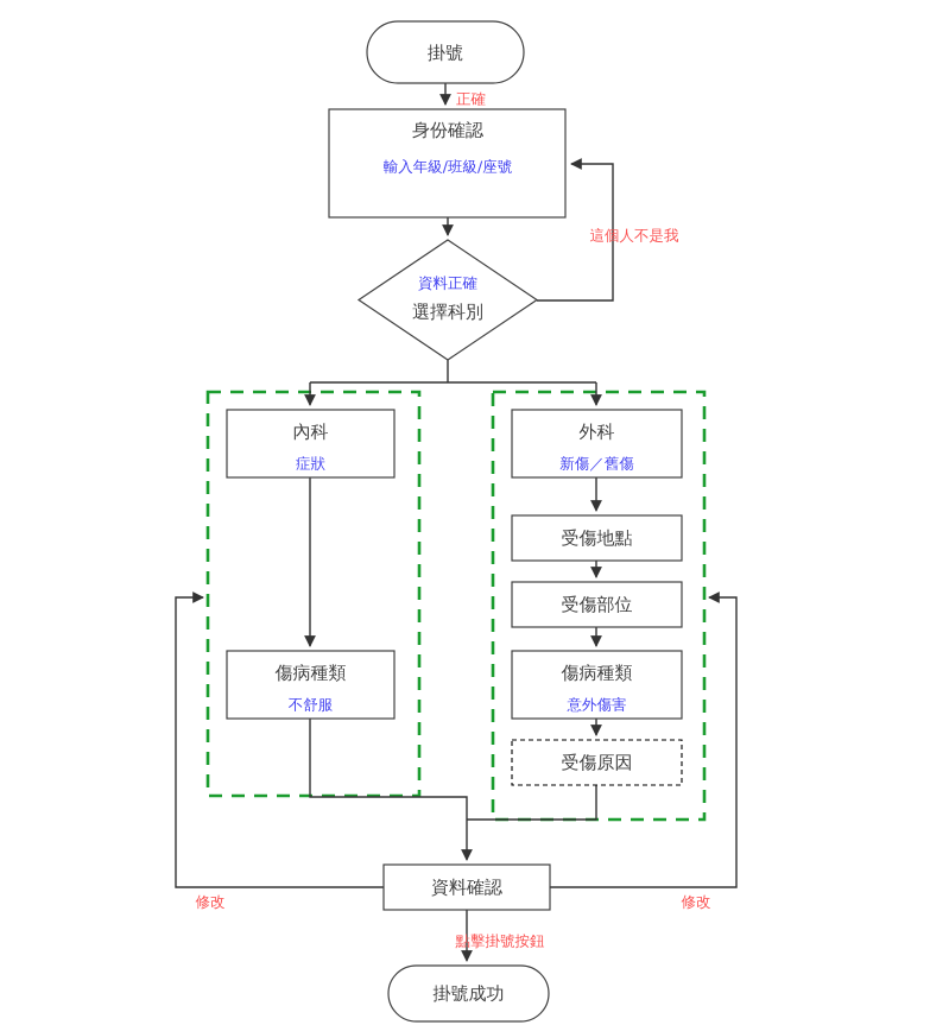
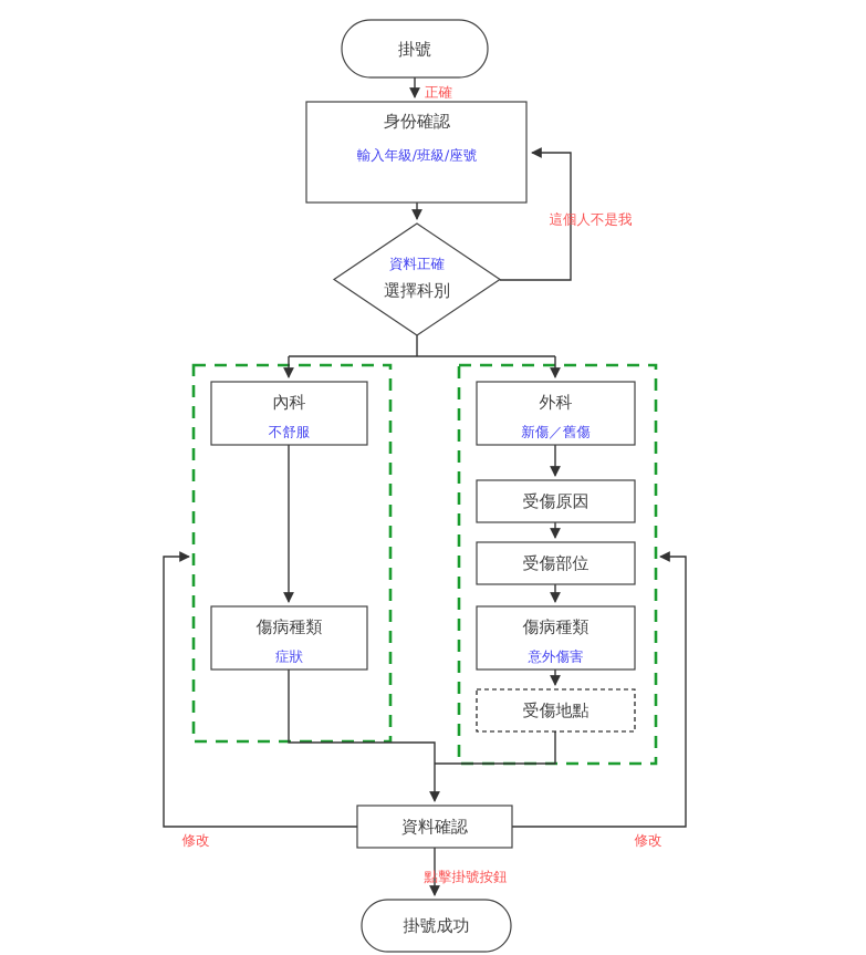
  掛號
  身份確認
  輸入年級/班級/座號
  資料正確
  選擇科別
  內科
- 症狀
+ 不舒服
  外科
  新傷／舊傷
- 受傷地點
+ 受傷原因
  受傷部位
  傷病種類
  意外傷害
- 受傷原因
+ 受傷地點
  傷病種類
- 不舒服
+ 症狀
  資料確認
  掛號成功
  正確
  這個人不是我
  修改
  修改
  點擊掛號按鈕
